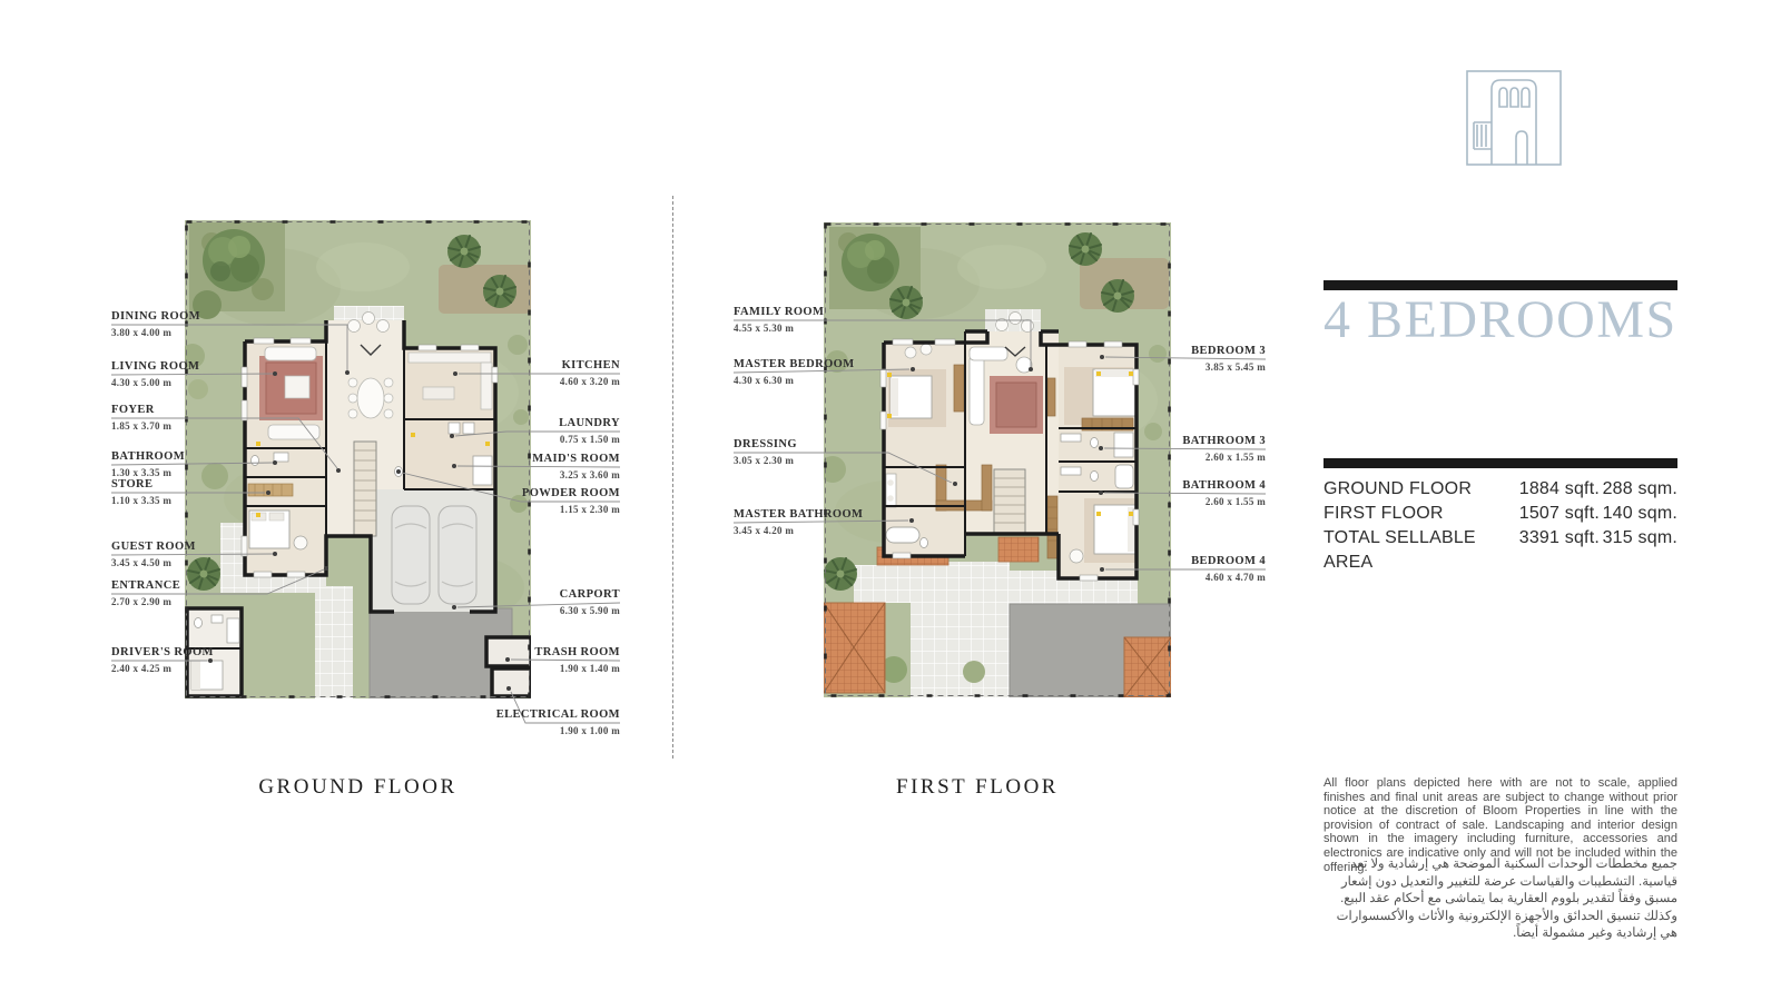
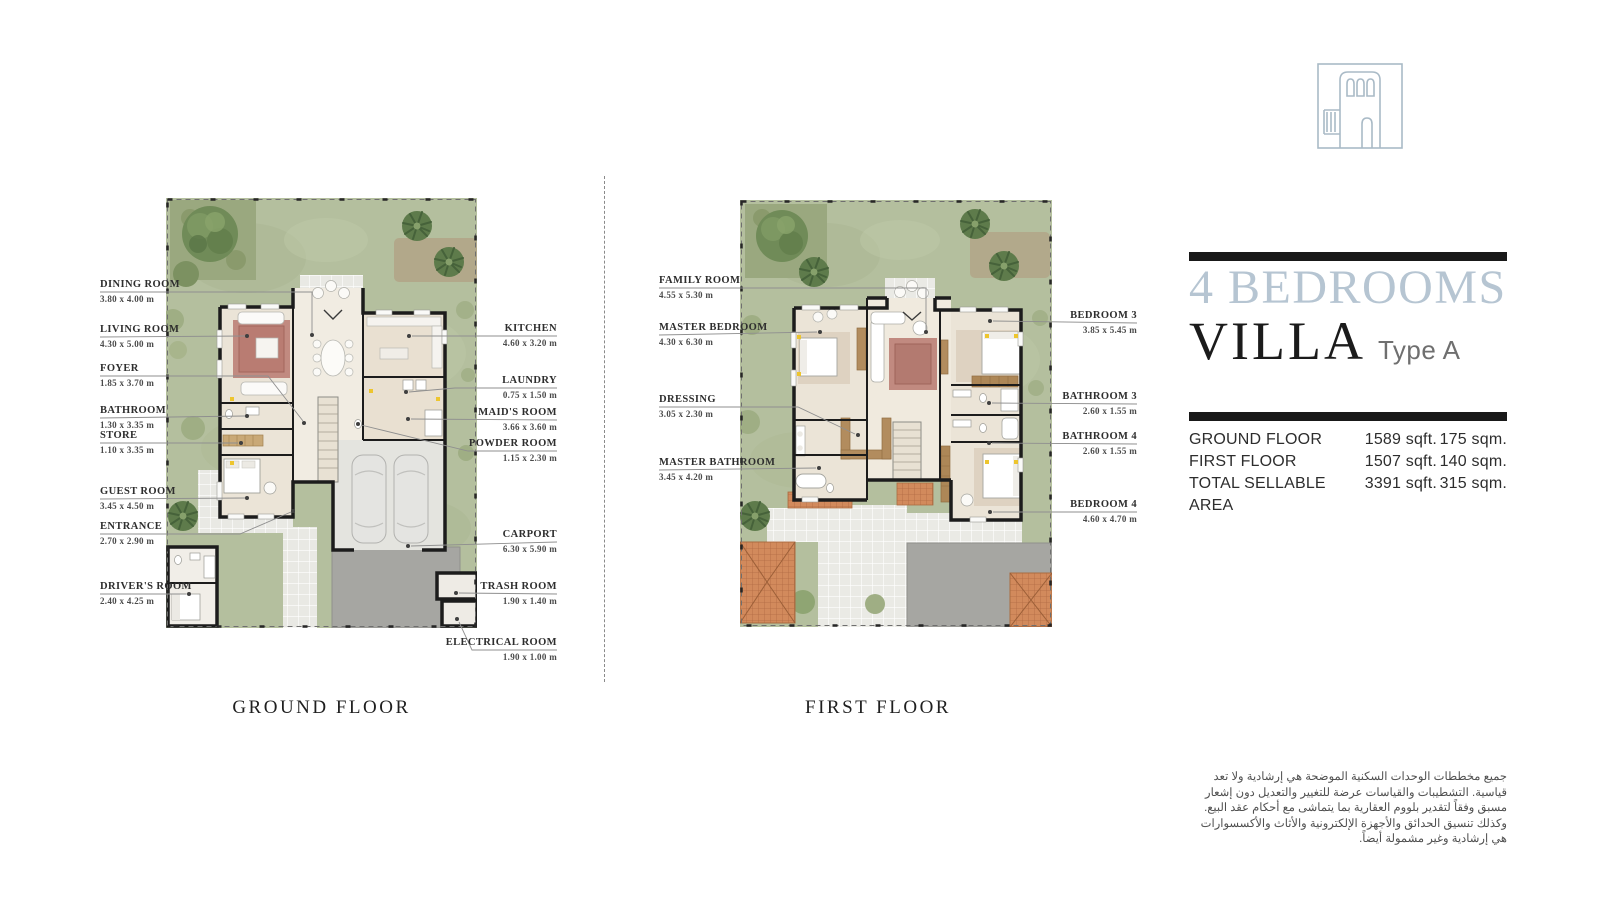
  DINING ROOM
  3.80 x 4.00 m
  LIVING ROOM
  4.30 x 5.00 m
  FOYER
  1.85 x 3.70 m
  BATHROOM
  1.30 x 3.35 m
  STORE
  1.10 x 3.35 m
  GUEST ROOM
  3.45 x 4.50 m
  ENTRANCE
  2.70 x 2.90 m
  DRIVER'S ROOM
  2.40 x 4.25 m
  KITCHEN
  4.60 x 3.20 m
  LAUNDRY
  0.75 x 1.50 m
  MAID'S ROOM
- 3.25 x 3.60 m
+ 3.66 x 3.60 m
  POWDER ROOM
  1.15 x 2.30 m
  CARPORT
  6.30 x 5.90 m
  TRASH ROOM
  1.90 x 1.40 m
  ELECTRICAL ROOM
  1.90 x 1.00 m
  FAMILY ROOM
  4.55 x 5.30 m
  MASTER BEDROOM
  4.30 x 6.30 m
  DRESSING
  3.05 x 2.30 m
  MASTER BATHROOM
  3.45 x 4.20 m
  BEDROOM 3
  3.85 x 5.45 m
  BATHROOM 3
  2.60 x 1.55 m
  BATHROOM 4
  2.60 x 1.55 m
  BEDROOM 4
  4.60 x 4.70 m
  GROUND FLOOR
  FIRST FLOOR
  4 BEDROOMS
+ VILLA Type A
  GROUND FLOOR
- 1884 sqft.
+ 1589 sqft.
- 288 sqm.
+ 175 sqm.
  FIRST FLOOR
  1507 sqft.
  140 sqm.
  TOTAL SELLABLE AREA
  3391 sqft.
  315 sqm.
- All floor plans depicted here with are not to scale, applied finishes and final unit areas are subject to change without prior notice at the discretion of Bloom Properties in line with the provision of contract of sale. Landscaping and interior design shown in the imagery including furniture, accessories and electronics are indicative only and will not be included within the offering.
  جميع مخططات الوحدات السكنية الموضحة هي إرشادية ولا تعد قياسية. التشطيبات والقياسات عرضة للتغيير والتعديل دون إشعار مسبق وفقاً لتقدير بلووم العقارية بما يتماشى مع أحكام عقد البيع. وكذلك تنسيق الحدائق والأجهزة الإلكترونية والأثاث والأكسسوارات هي إرشادية وغير مشمولة أيضاً.
